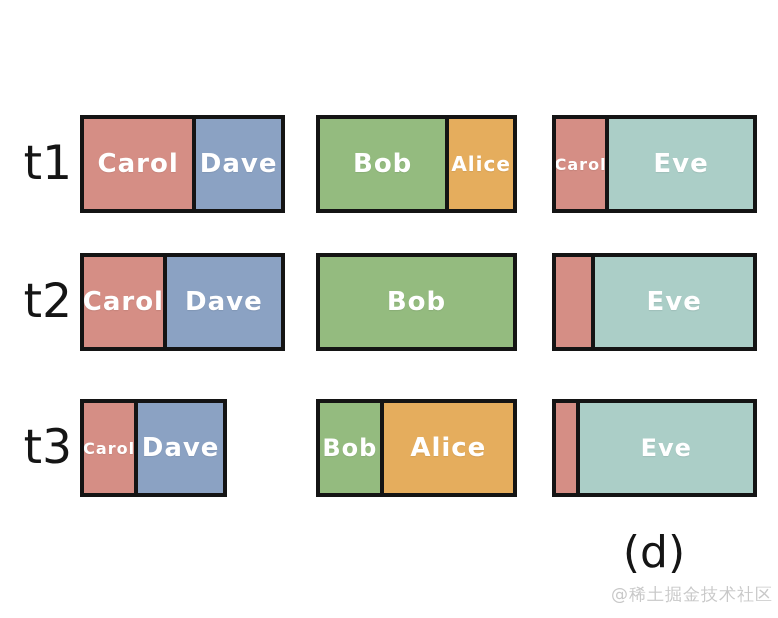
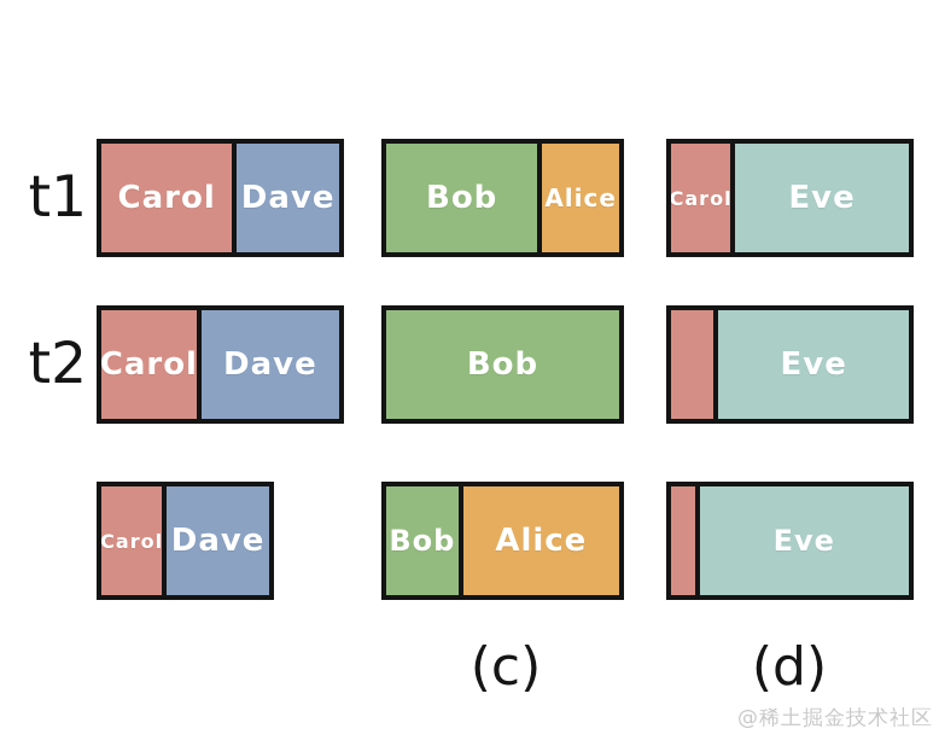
  t1
  t2
- t3
  Carol
  Dave
  Bob
  Alice
  Carol
  Eve
  Carol
  Dave
  Bob
  Eve
  Carol
  Dave
  Bob
  Alice
  Eve
+ (c)
  (d)
  @稀土掘金技术社区
